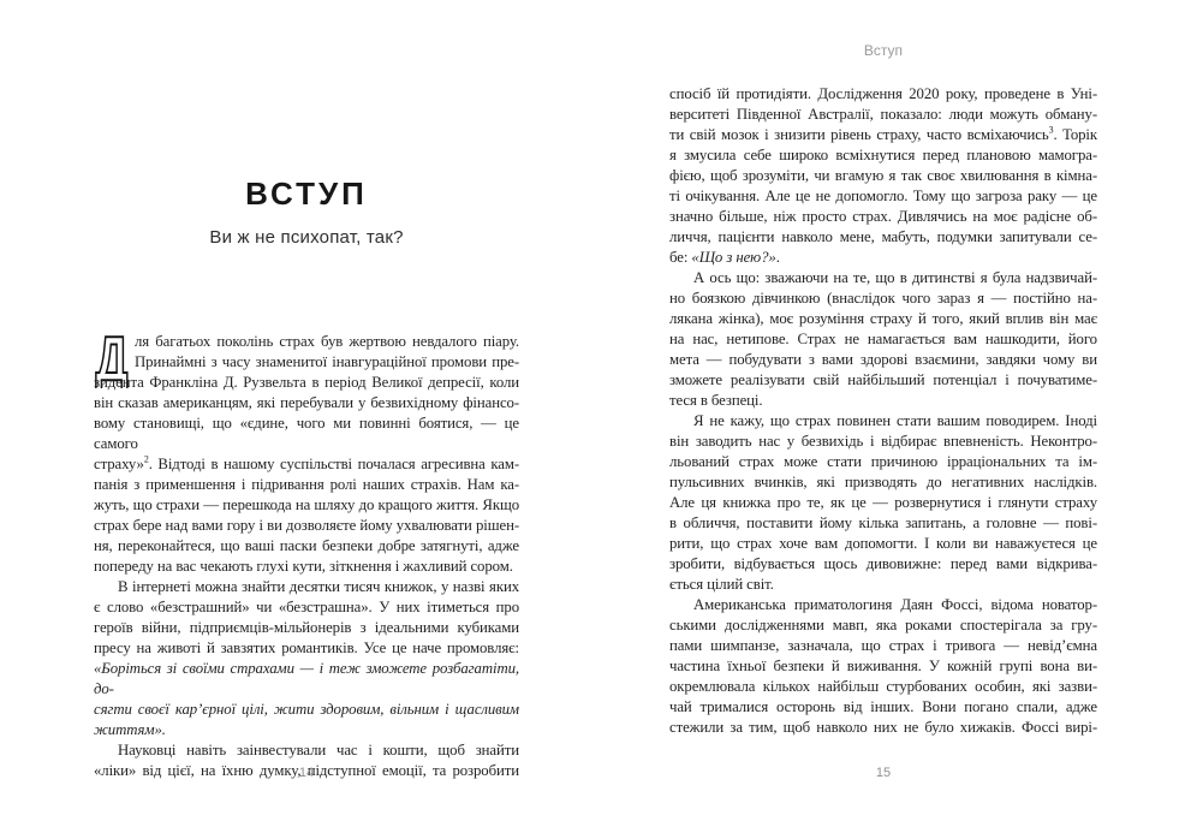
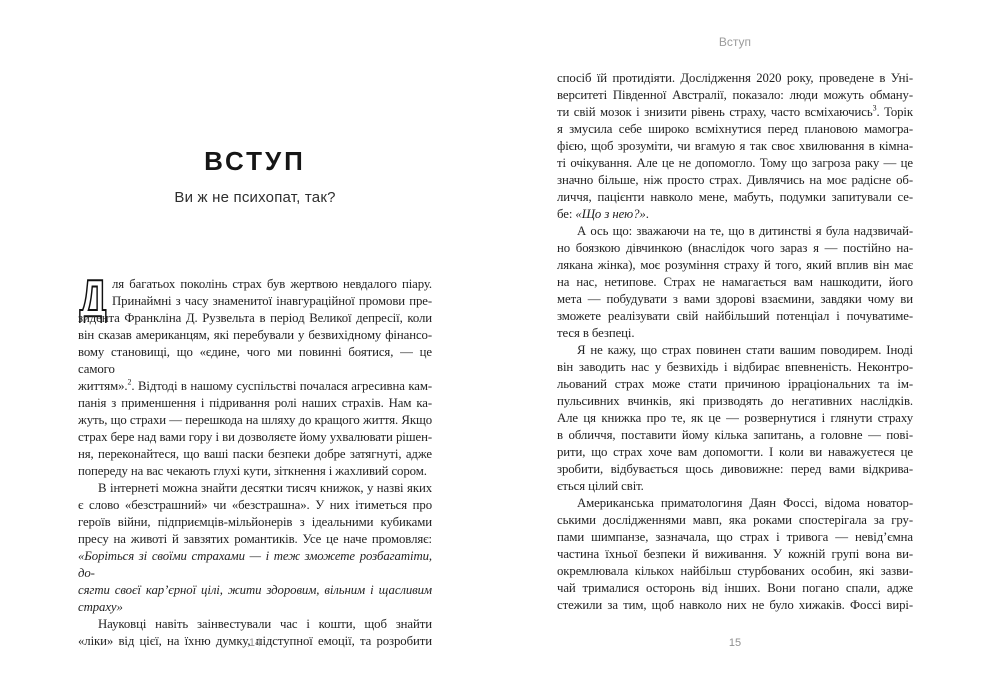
  ВСТУП
  Ви ж не психопат, так?
  Д
  ля багатьох поколінь страх був жертвою невдалого піару.
  Принаймні з часу знаменитої інавгураційної промови пре-
  зидента Франкліна Д. Рузвельта в період Великої депресії, коли
  він сказав американцям, які перебували у безвихідному фінансо-
  вому становищі, що «єдине, чого ми повинні боятися, — це самого
- страху»2. Відтоді в нашому суспільстві почалася агресивна кам-
+ життям».2. Відтоді в нашому суспільстві почалася агресивна кам-
  панія з применшення і підривання ролі наших страхів. Нам ка-
  жуть, що страхи — перешкода на шляху до кращого життя. Якщо
  страх бере над вами гору і ви дозволяєте йому ухвалювати рішен-
  ня, переконайтеся, що ваші паски безпеки добре затягнуті, адже
  попереду на вас чекають глухі кути, зіткнення і жахливий сором.
  В інтернеті можна знайти десятки тисяч книжок, у назві яких
  є слово «безстрашний» чи «безстрашна». У них ітиметься про
  героїв війни, підприємців-мільйонерів з ідеальними кубиками
  пресу на животі й завзятих романтиків. Усе це наче промовляє:
  «Боріться зі своїми страхами — і теж зможете розбагатіти, до-
  сягти своєї кар’єрної цілі, жити здоровим, вільним і щасливим
- життям».
+ страху»
  Науковці навіть заінвестували час і кошти, щоб знайти
  «ліки» від цієї, на їхню думку, підступної емоції, та розробити
  14
  Вступ
  спосіб їй протидіяти. Дослідження 2020 року, проведене в Уні-
  верситеті Південної Австралії, показало: люди можуть обману-
  ти свій мозок і знизити рівень страху, часто всміхаючись3. Торік
  я змусила себе широко всміхнутися перед плановою мамогра-
  фією, щоб зрозуміти, чи вгамую я так своє хвилювання в кімна-
  ті очікування. Але це не допомогло. Тому що загроза раку — це
  значно більше, ніж просто страх. Дивлячись на моє радісне об-
  личчя, пацієнти навколо мене, мабуть, подумки запитували се-
  бе: «Що з нею?».
  А ось що: зважаючи на те, що в дитинстві я була надзвичай-
  но боязкою дівчинкою (внаслідок чого зараз я — постійно на-
  лякана жінка), моє розуміння страху й того, який вплив він має
  на нас, нетипове. Страх не намагається вам нашкодити, його
  мета — побудувати з вами здорові взаємини, завдяки чому ви
  зможете реалізувати свій найбільший потенціал і почуватиме-
  теся в безпеці.
  Я не кажу, що страх повинен стати вашим поводирем. Іноді
  він заводить нас у безвихідь і відбирає впевненість. Неконтро-
  льований страх може стати причиною ірраціональних та ім-
  пульсивних вчинків, які призводять до негативних наслідків.
  Але ця книжка про те, як це — розвернутися і глянути страху
  в обличчя, поставити йому кілька запитань, а головне — пові-
  рити, що страх хоче вам допомогти. І коли ви наважуєтеся це
  зробити, відбувається щось дивовижне: перед вами відкрива-
  ється цілий світ.
  Американська приматологиня Даян Фоссі, відома новатор-
  ськими дослідженнями мавп, яка роками спостерігала за гру-
  пами шимпанзе, зазначала, що страх і тривога — невід’ємна
  частина їхньої безпеки й виживання. У кожній групі вона ви-
  окремлювала кількох найбільш стурбованих особин, які зазви-
  чай трималися осторонь від інших. Вони погано спали, адже
  стежили за тим, щоб навколо них не було хижаків. Фоссі вирі-
  15
